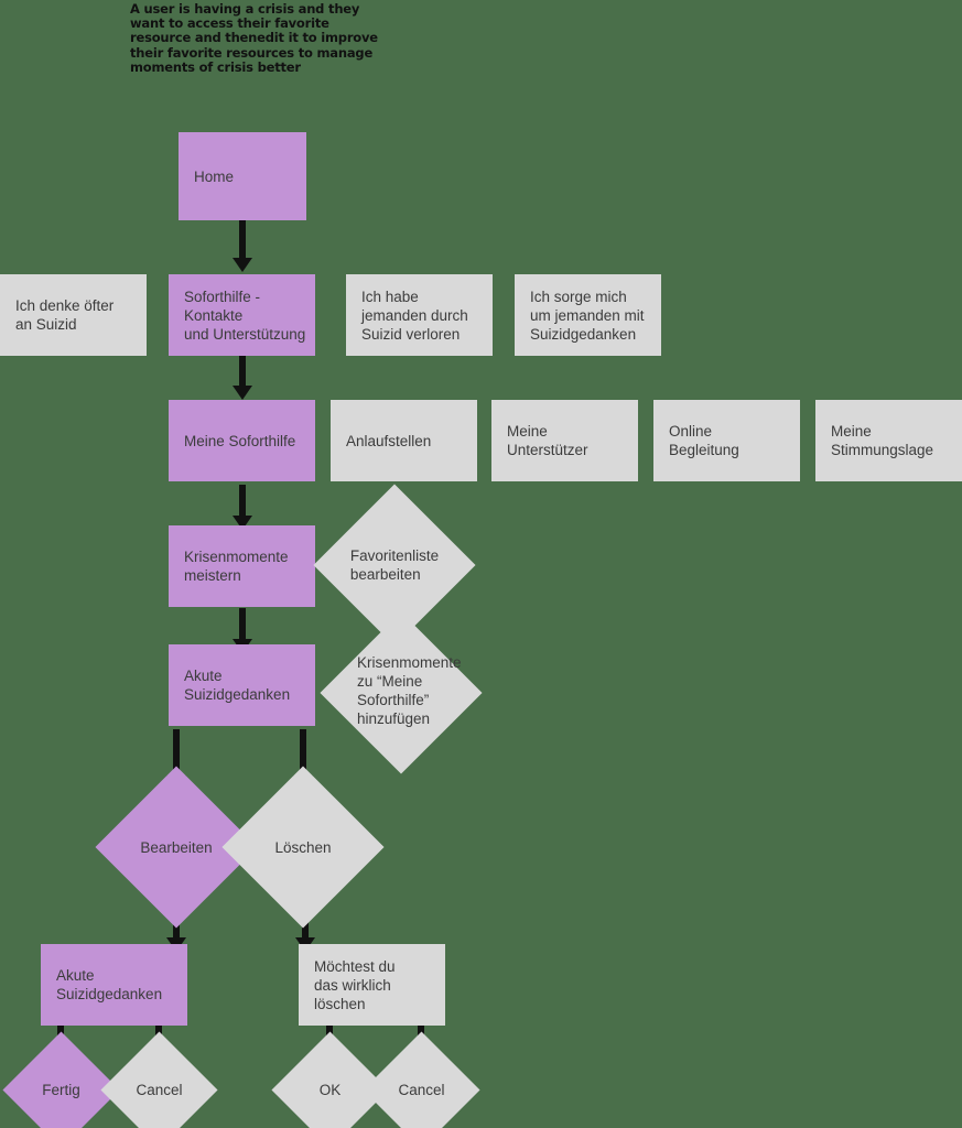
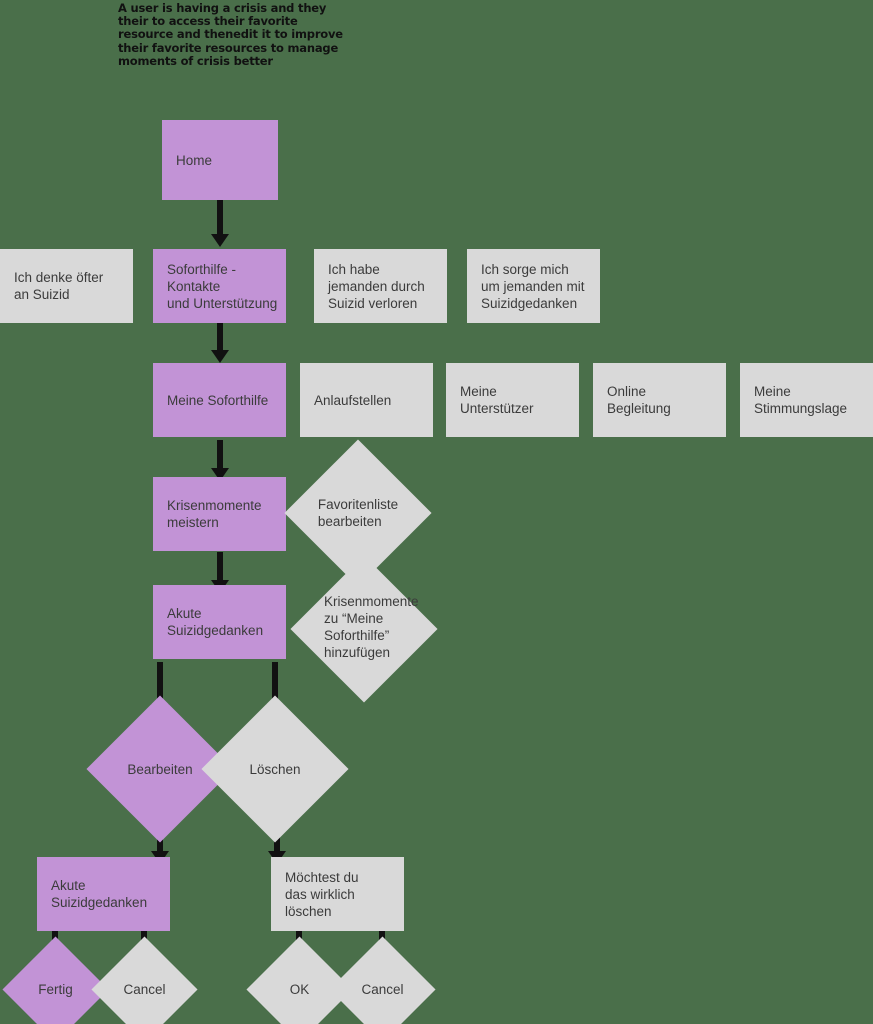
- A user is having a crisis and they want to access their favorite resource and thenedit it to improve their favorite resources to manage moments of crisis better
+ A user is having a crisis and they their to access their favorite resource and thenedit it to improve their favorite resources to manage moments of crisis better
  Home
  Ich denke öfter
  an Suizid
  Soforthilfe - Kontakte
  und Unterstützung
  Ich habe
  jemanden durch
  Suizid verloren
  Ich sorge mich
  um jemanden mit
  Suizidgedanken
  Meine Soforthilfe
  Anlaufstellen
  Meine
  Unterstützer
  Online
  Begleitung
  Meine
  Stimmungslage
  Krisenmomente
  meistern
  Favoritenliste
  bearbeiten
  Akute
  Suizidgedanken
  Krisenmomente
  zu “Meine
  Soforthilfe”
  hinzufügen
  Bearbeiten
  Löschen
  Akute
  Suizidgedanken
  Möchtest du
  das wirklich
  löschen
  Fertig
  Cancel
  OK
  Cancel
